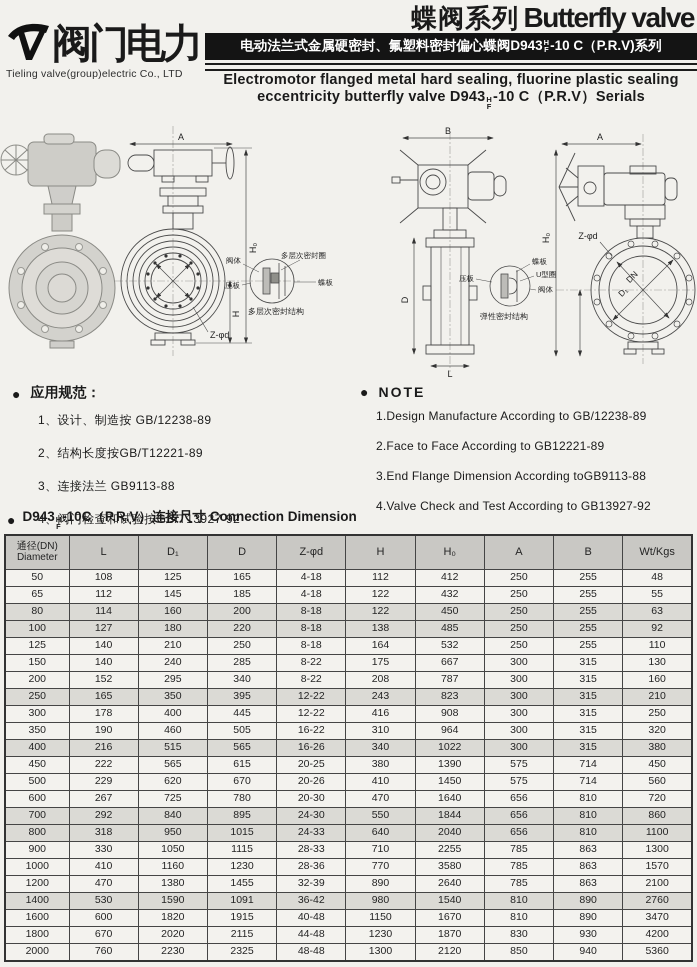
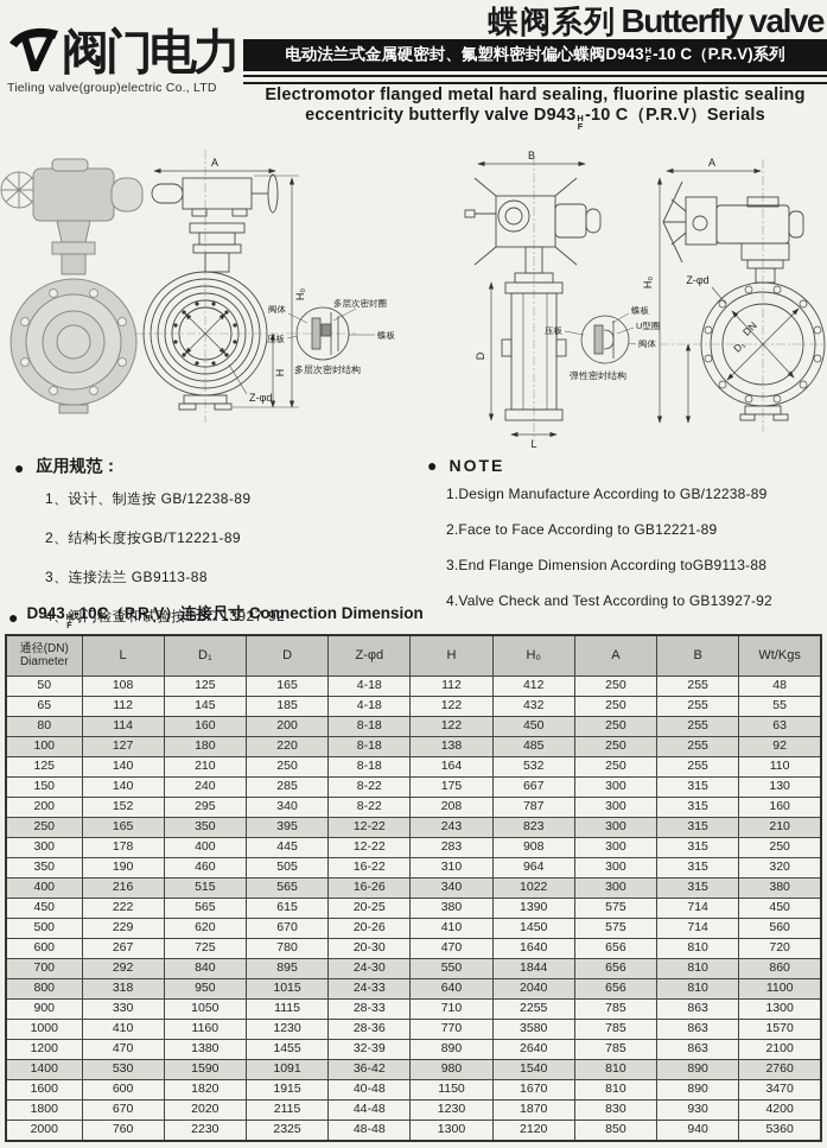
  阀门电力
  Tieling valve(group)electric Co., LTD
  蝶阀系列 Butterfly valve
  电动法兰式金属硬密封、氟塑料密封偏心蝶阀D943
  H
  F
  -10 C（P.R.V)系列
  Electromotor flanged metal hard sealing, fluorine plastic sealing
  eccentricity butterfly valve D943
  H
  F
  -10 C（P.R.V）Serials
  A
  Z-φd
  阀体
  多层次密封圈
  压板
  蝶板
  多层次密封结构
  B
  L
  压板
  蝶板
  U型圈
  阀体
  弹性密封结构
  A
  Z-φd
  ●
  应用规范：
  1、设计、制造按 GB/12238-89
  2、结构长度按GB/T12221-89
  3、连接法兰 GB9113-88
  4、阀门检查和试验按GB/T13927-92
  ●
  NOTE
  1.Design Manufacture According to GB/12238-89
  2.Face to Face According to GB12221-89
  3.End Flange Dimension According toGB9113-88
  4.Valve Check and Test According to GB13927-92
  ●
  D943
  H
  F
  -10C（P.R.V）连接尺寸 Connection Dimension
  通径(DN) Diameter	L	D₁	D	Z-φd	H	H₀	A	B	Wt/Kgs
  50	108	125	165	4-18	112	412	250	255	48
  65	112	145	185	4-18	122	432	250	255	55
  80	114	160	200	8-18	122	450	250	255	63
  100	127	180	220	8-18	138	485	250	255	92
  125	140	210	250	8-18	164	532	250	255	110
  150	140	240	285	8-22	175	667	300	315	130
  200	152	295	340	8-22	208	787	300	315	160
  250	165	350	395	12-22	243	823	300	315	210
- 300	178	400	445	12-22	416	908	300	315	250
+ 300	178	400	445	12-22	283	908	300	315	250
  350	190	460	505	16-22	310	964	300	315	320
  400	216	515	565	16-26	340	1022	300	315	380
  450	222	565	615	20-25	380	1390	575	714	450
  500	229	620	670	20-26	410	1450	575	714	560
  600	267	725	780	20-30	470	1640	656	810	720
  700	292	840	895	24-30	550	1844	656	810	860
  800	318	950	1015	24-33	640	2040	656	810	1100
  900	330	1050	1115	28-33	710	2255	785	863	1300
  1000	410	1160	1230	28-36	770	3580	785	863	1570
  1200	470	1380	1455	32-39	890	2640	785	863	2100
  1400	530	1590	1091	36-42	980	1540	810	890	2760
  1600	600	1820	1915	40-48	1150	1670	810	890	3470
  1800	670	2020	2115	44-48	1230	1870	830	930	4200
  2000	760	2230	2325	48-48	1300	2120	850	940	5360
